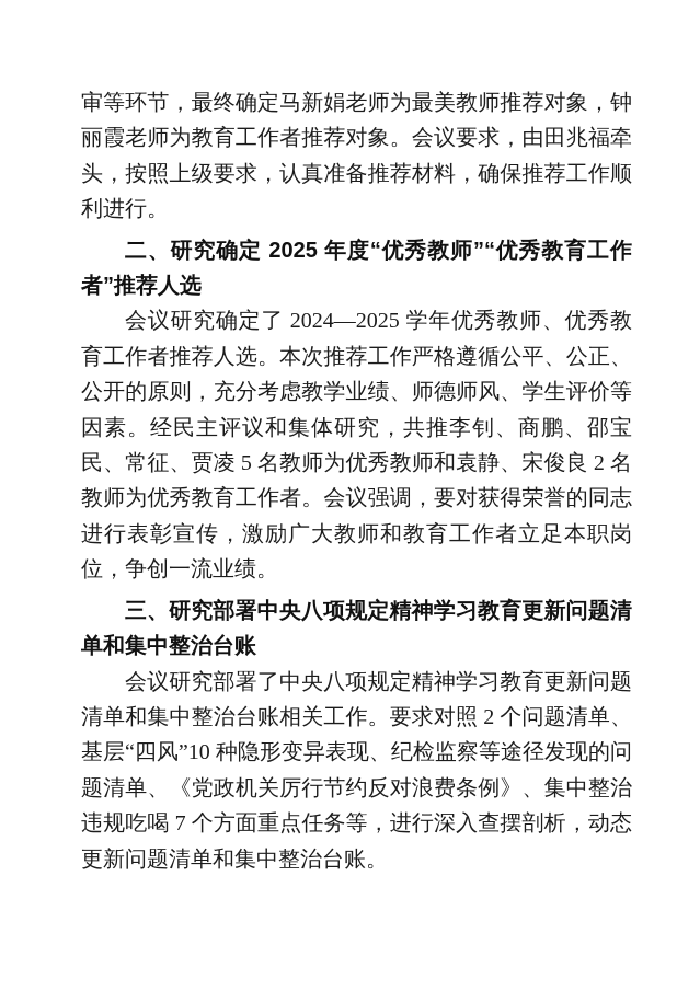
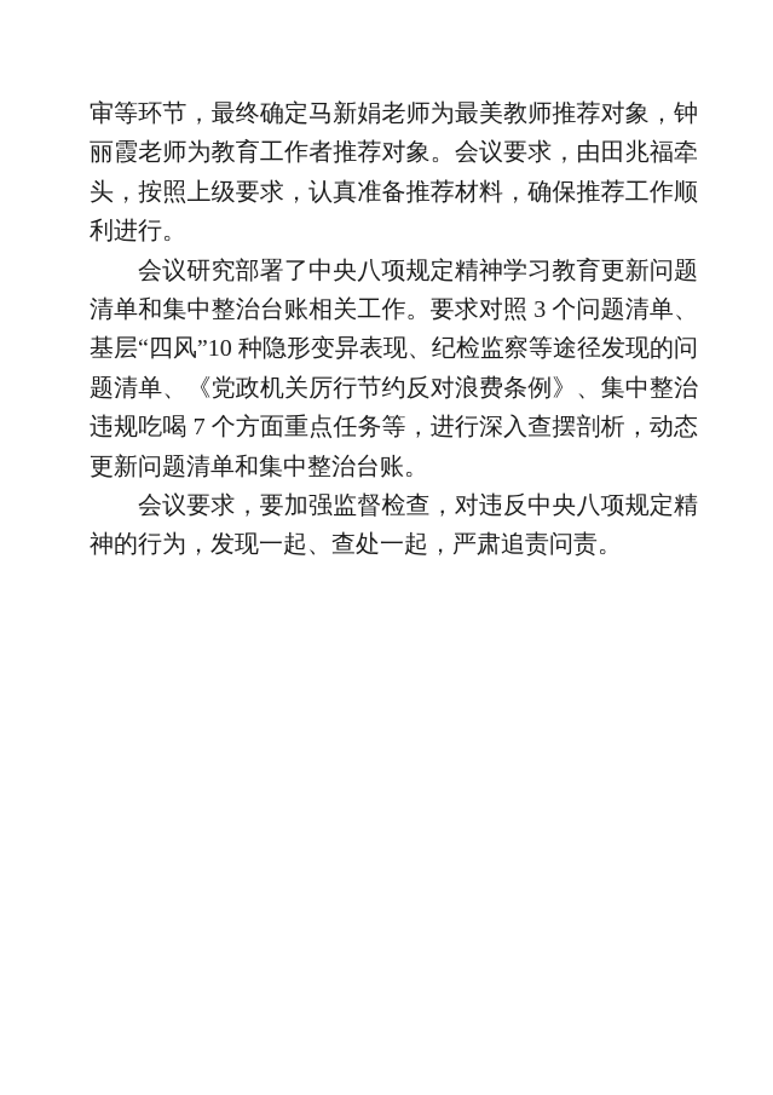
  审等环节，最终确定马新娟老师为最美教师推荐对象，钟丽霞老师为教育工作者推荐对象。会议要求，由田兆福牵头，按照上级要求，认真准备推荐材料，确保推荐工作顺利进行。
- 二、研究确定 2025 年度“优秀教师”“优秀教育工作者”推荐人选
- 会议研究确定了 2024—2025 学年优秀教师、优秀教育工作者推荐人选。本次推荐工作严格遵循公平、公正、公开的原则，充分考虑教学业绩、师德师风、学生评价等因素。经民主评议和集体研究，共推李钊、商鹏、邵宝民、常征、贾凌 5 名教师为优秀教师和袁静、宋俊良 2 名教师为优秀教育工作者。会议强调，要对获得荣誉的同志进行表彰宣传，激励广大教师和教育工作者立足本职岗位，争创一流业绩。
- 三、研究部署中央八项规定精神学习教育更新问题清单和集中整治台账
- 会议研究部署了中央八项规定精神学习教育更新问题清单和集中整治台账相关工作。要求对照 2 个问题清单、基层“四风”10 种隐形变异表现、纪检监察等途径发现的问题清单、《党政机关厉行节约反对浪费条例》、集中整治违规吃喝 7 个方面重点任务等，进行深入查摆剖析，动态更新问题清单和集中整治台账。
+ 会议研究部署了中央八项规定精神学习教育更新问题清单和集中整治台账相关工作。要求对照 3 个问题清单、基层“四风”10 种隐形变异表现、纪检监察等途径发现的问题清单、《党政机关厉行节约反对浪费条例》、集中整治违规吃喝 7 个方面重点任务等，进行深入查摆剖析，动态更新问题清单和集中整治台账。
+ 会议要求，要加强监督检查，对违反中央八项规定精神的行为，发现一起、查处一起，严肃追责问责。
